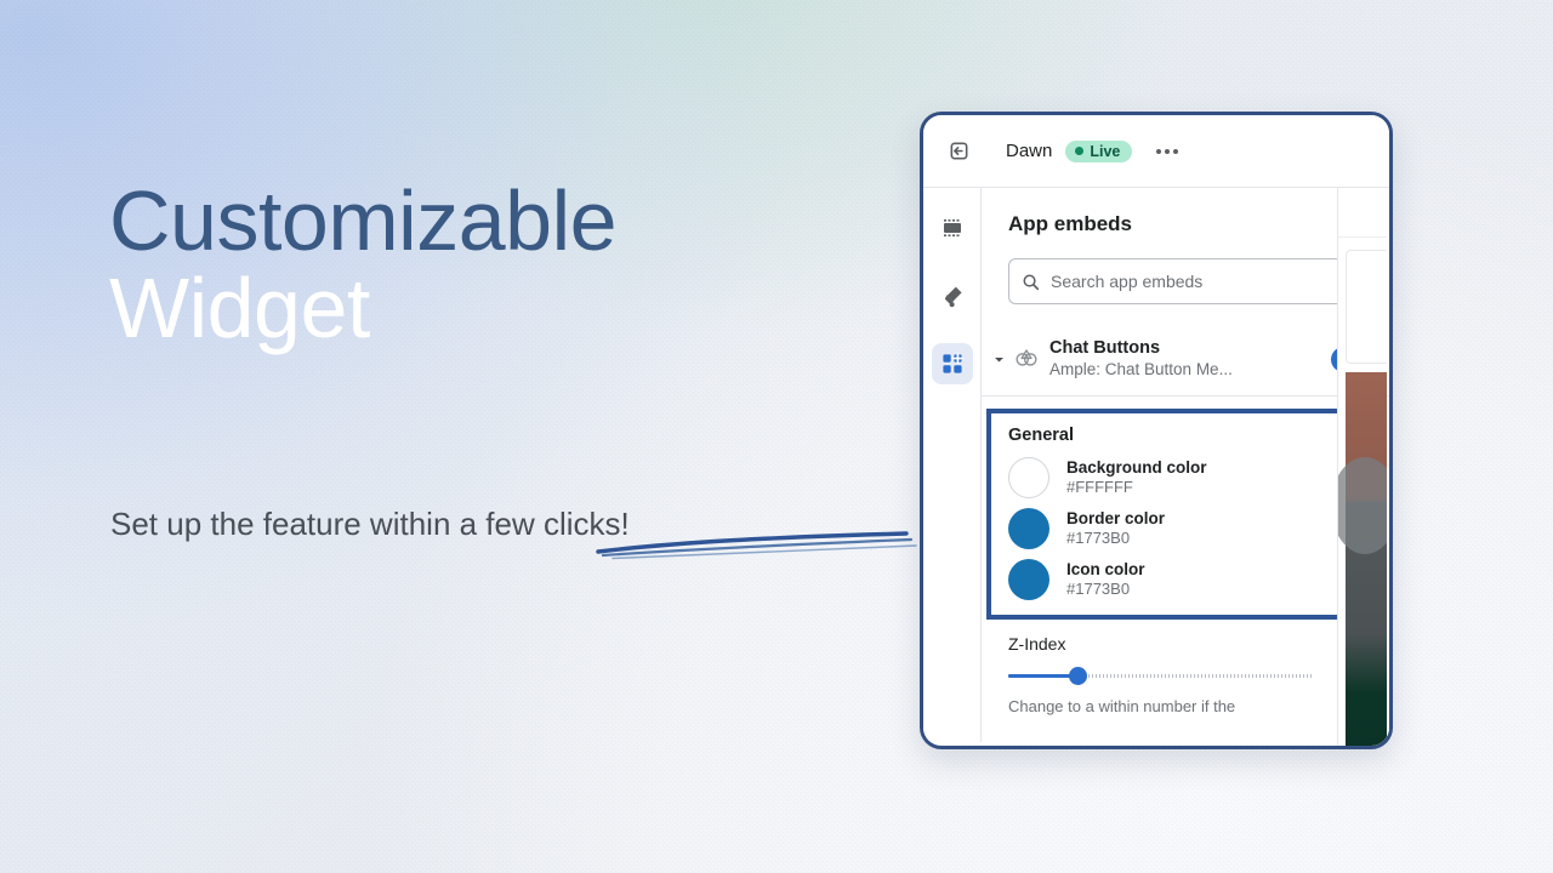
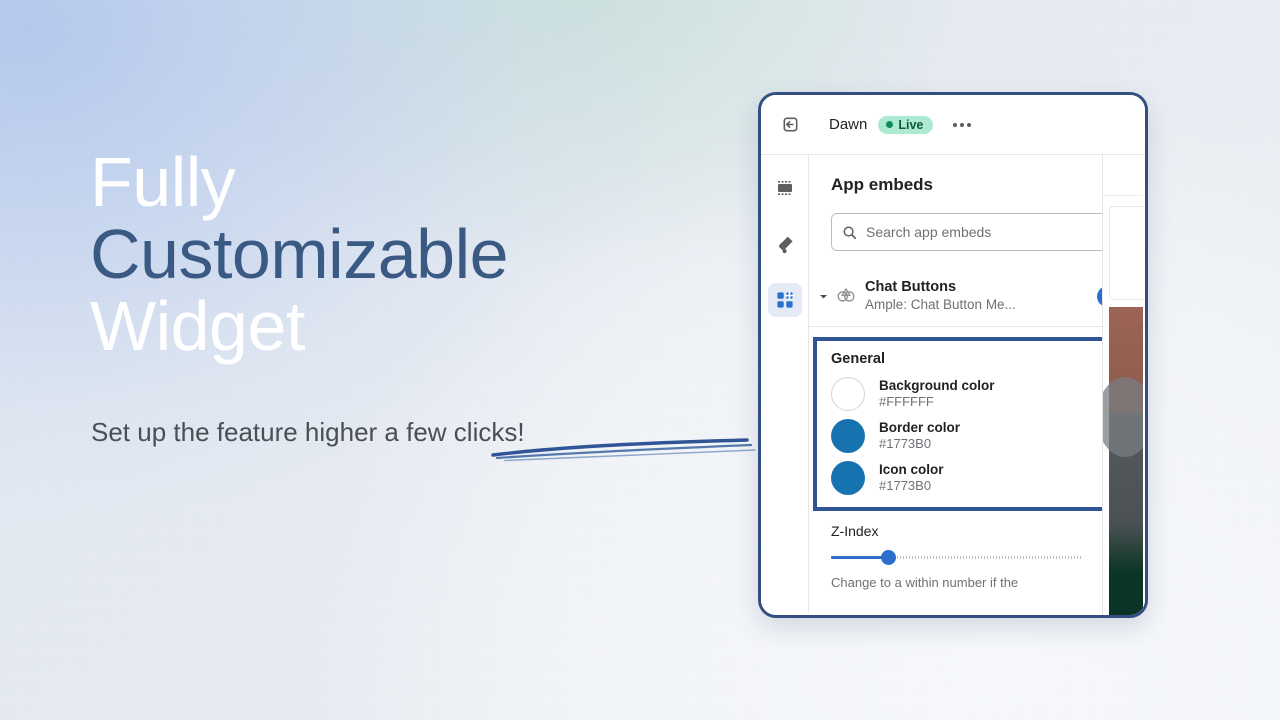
+ Fully
  Customizable
  Widget
- Set up the feature within a few clicks!
+ Set up the feature higher a few clicks!
  Dawn
  Live
  App embeds
  Search app embeds
  Chat Buttons
  Ample: Chat Button Me...
  General
  Background color
  #FFFFFF
  Border color
  #1773B0
  Icon color
  #1773B0
  Z-Index
  Change to a within number if the
